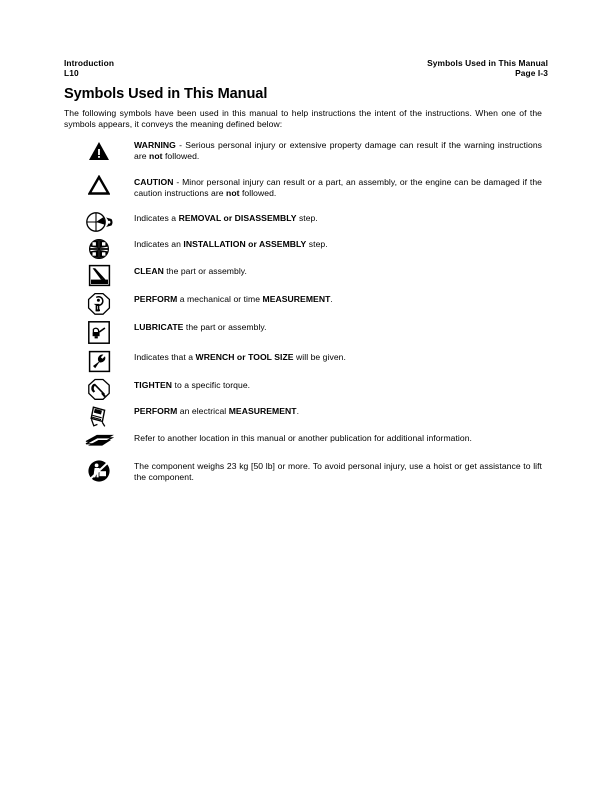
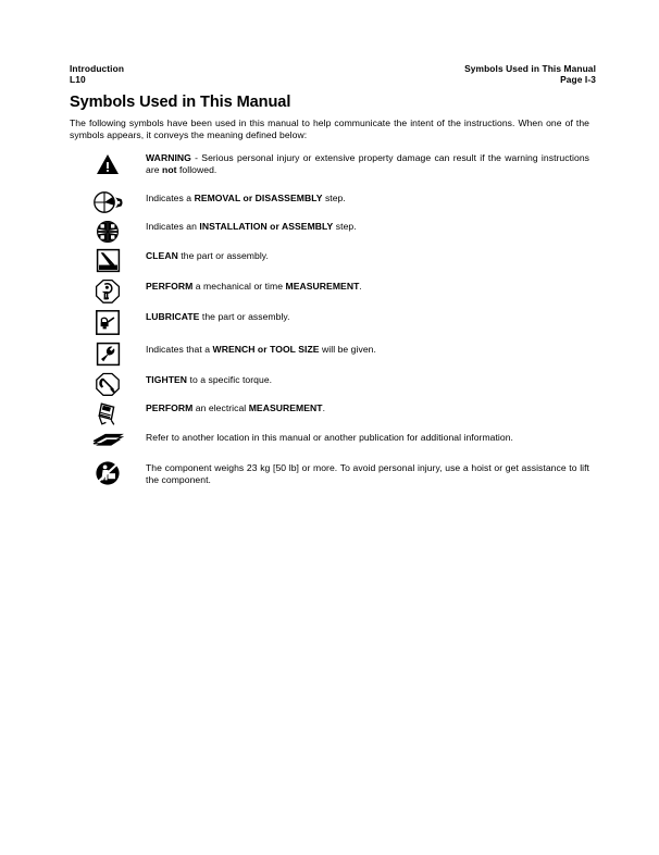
  Introduction
  L10
  Symbols Used in This Manual
  Page I-3
  Symbols Used in This Manual
- The following symbols have been used in this manual to help instructions the intent of the instructions. When one of the symbols appears, it conveys the meaning defined below:
+ The following symbols have been used in this manual to help communicate the intent of the instructions. When one of the symbols appears, it conveys the meaning defined below:
  WARNING - Serious personal injury or extensive property damage can result if the warning instructions are not followed.
- CAUTION - Minor personal injury can result or a part, an assembly, or the engine can be damaged if the caution instructions are not followed.
  Indicates a REMOVAL or DISASSEMBLY step.
  Indicates an INSTALLATION or ASSEMBLY step.
  CLEAN the part or assembly.
  PERFORM a mechanical or time MEASUREMENT.
  LUBRICATE the part or assembly.
  Indicates that a WRENCH or TOOL SIZE will be given.
  TIGHTEN to a specific torque.
  PERFORM an electrical MEASUREMENT.
  Refer to another location in this manual or another publication for additional information.
  The component weighs 23 kg [50 lb] or more. To avoid personal injury, use a hoist or get assistance to lift the component.
